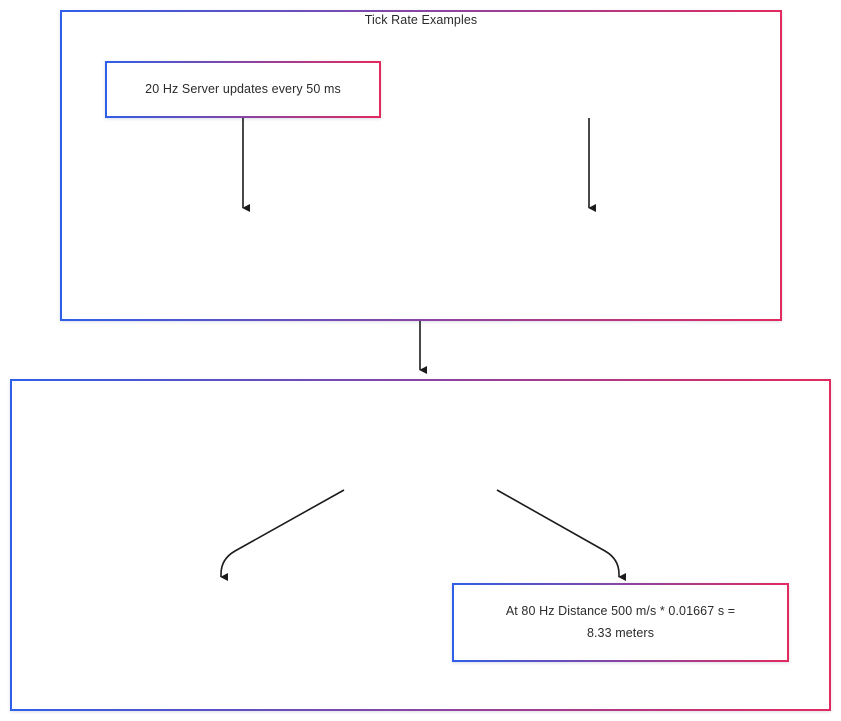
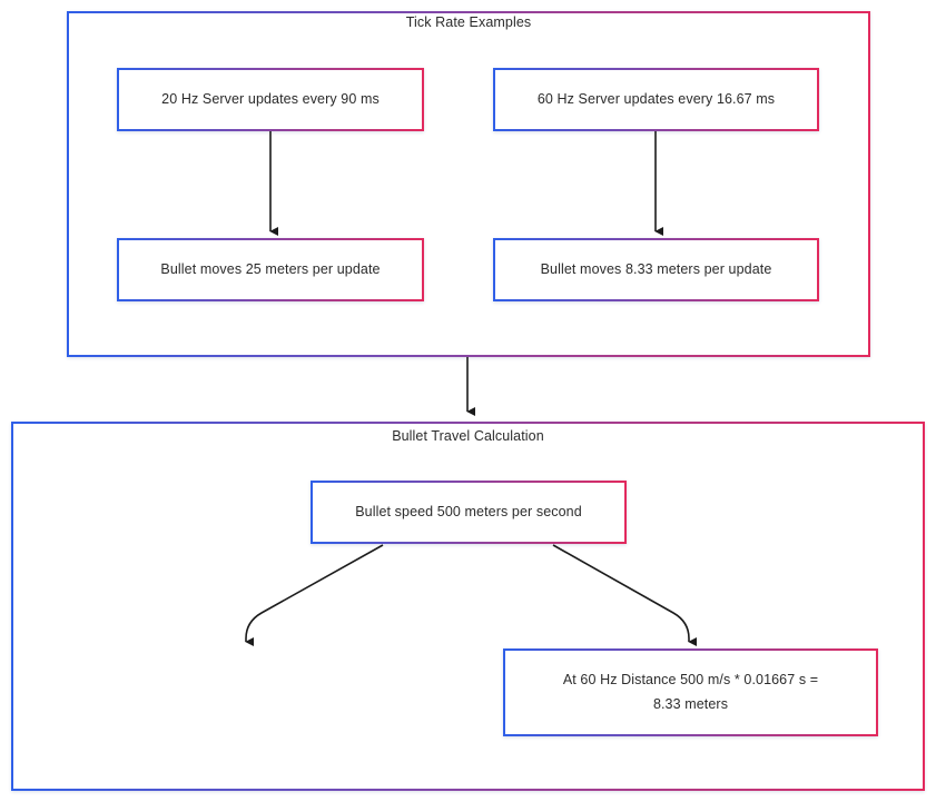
  Tick Rate Examples
- 20 Hz Server updates every 50 ms
+ 20 Hz Server updates every 90 ms
+ 60 Hz Server updates every 16.67 ms
+ Bullet moves 25 meters per update
+ Bullet moves 8.33 meters per update
+ Bullet Travel Calculation
+ Bullet speed 500 meters per second
- At 80 Hz Distance 500 m/s * 0.01667 s = 8.33 meters
+ At 60 Hz Distance 500 m/s * 0.01667 s = 8.33 meters
